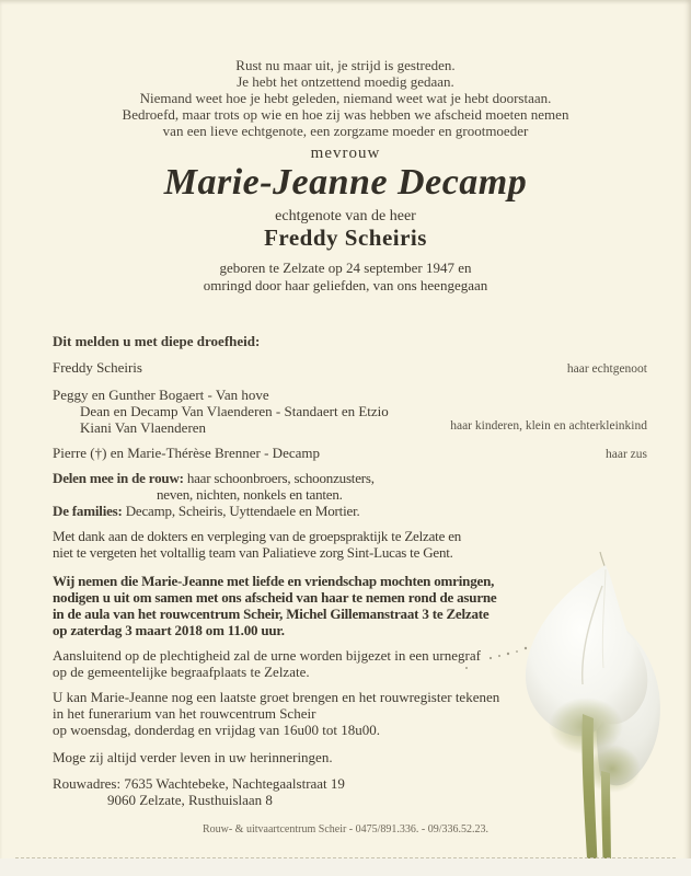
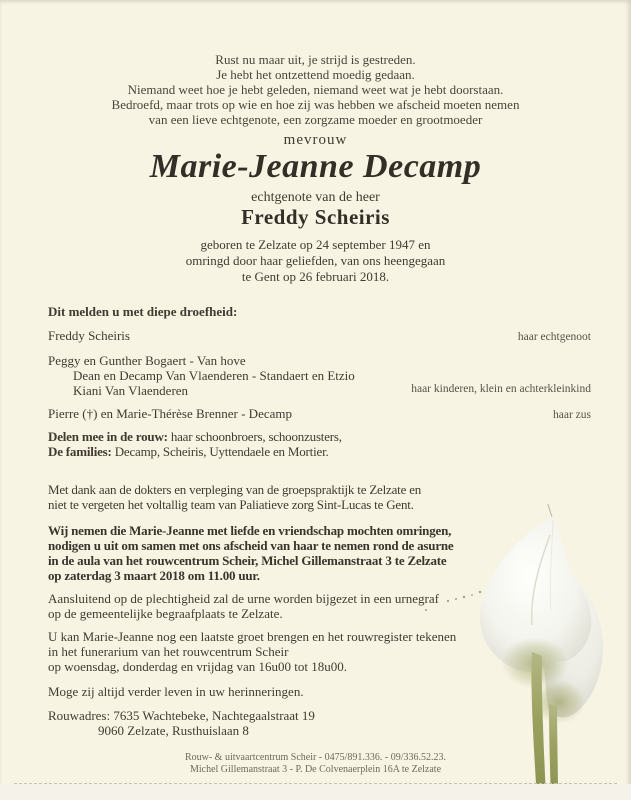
  Rust nu maar uit, je strijd is gestreden.
  Je hebt het ontzettend moedig gedaan.
  Niemand weet hoe je hebt geleden, niemand weet wat je hebt doorstaan.
  Bedroefd, maar trots op wie en hoe zij was hebben we afscheid moeten nemen
  van een lieve echtgenote, een zorgzame moeder en grootmoeder
  mevrouw
  Marie-Jeanne Decamp
  echtgenote van de heer
  Freddy Scheiris
  geboren te Zelzate op 24 september 1947 en
  omringd door haar geliefden, van ons heengegaan
+ te Gent op 26 februari 2018.
  Dit melden u met diepe droefheid:
  Freddy Scheiris
  haar echtgenoot
  Peggy en Gunther Bogaert - Van hove
  Dean en Decamp Van Vlaenderen - Standaert en Etzio
  Kiani Van Vlaenderen
  haar kinderen, klein en achterkleinkind
  Pierre (†) en Marie-Thérèse Brenner - Decamp
  haar zus
  Delen mee in de rouw: haar schoonbroers, schoonzusters,
- neven, nichten, nonkels en tanten.
  De families: Decamp, Scheiris, Uyttendaele en Mortier.
  Met dank aan de dokters en verpleging van de groepspraktijk te Zelzate en
  niet te vergeten het voltallig team van Paliatieve zorg Sint-Lucas te Gent.
  Wij nemen die Marie-Jeanne met liefde en vriendschap mochten omringen,
  nodigen u uit om samen met ons afscheid van haar te nemen rond de asurne
  in de aula van het rouwcentrum Scheir, Michel Gillemanstraat 3 te Zelzate
  op zaterdag 3 maart 2018 om 11.00 uur.
  Aansluitend op de plechtigheid zal de urne worden bijgezet in een urnegraf
  op de gemeentelijke begraafplaats te Zelzate.
  U kan Marie-Jeanne nog een laatste groet brengen en het rouwregister tekenen
  in het funerarium van het rouwcentrum Scheir
  op woensdag, donderdag en vrijdag van 16u00 tot 18u00.
  Moge zij altijd verder leven in uw herinneringen.
  Rouwadres: 7635 Wachtebeke, Nachtegaalstraat 19
  9060 Zelzate, Rusthuislaan 8
  Rouw- & uitvaartcentrum Scheir - 0475/891.336. - 09/336.52.23.
+ Michel Gillemanstraat 3 - P. De Colvenaerplein 16A te Zelzate
